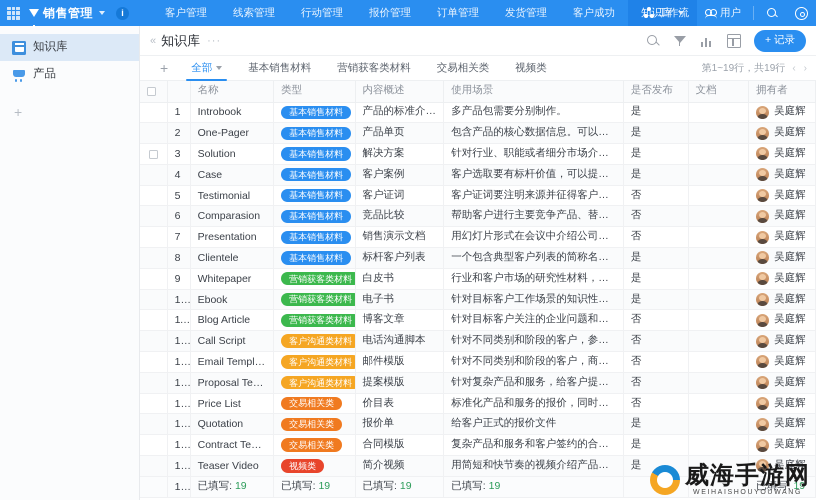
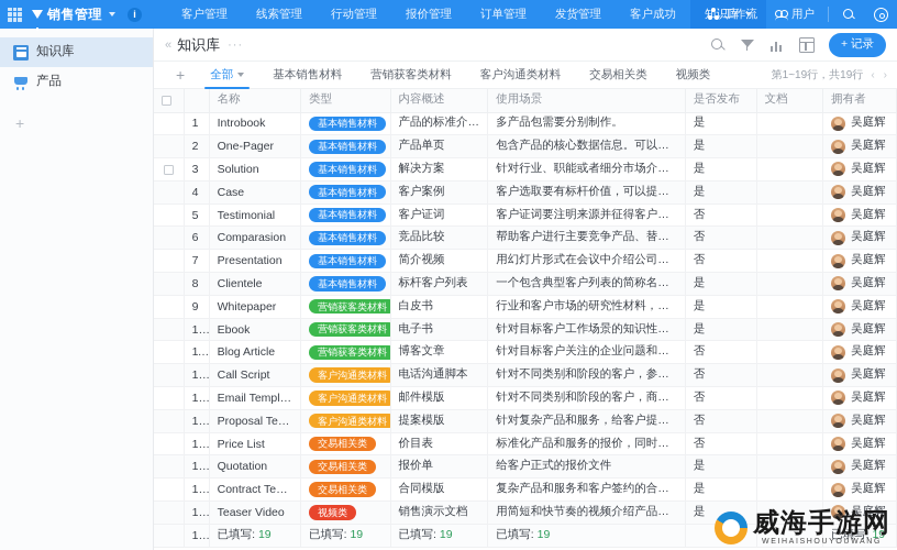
  销售管理
  i
  客户管理
  线索管理
  行动管理
  报价管理
  订单管理
  发货管理
  客户成功
  工作流
  用户
  知识库
  产品
  +
  «
  知识库
  ···
  + 记录
  +
  全部
  基本销售材料
  营销获客类材料
+ 客户沟通类材料
  交易相关类
  视频类
  第1~19行，共19行
  ‹
  ›
  		名称	类型	内容概述	使用场景	是否发布	文档	拥有者
  	1	Introbook	基本销售材料	产品的标准介绍手	多产品包需要分别制作。	是		吴庭辉
  	2	One-Pager	基本销售材料	产品单页	包含产品的核心数据信息。可以对应	是		吴庭辉
  	3	Solution	基本销售材料	解决方案	针对行业、职能或者细分市场介绍产	是		吴庭辉
  	4	Case	基本销售材料	客户案例	客户选取要有标杆价值，可以提示其	是		吴庭辉
  	5	Testimonial	基本销售材料	客户证词	客户证词要注明来源并征得客户的同	否		吴庭辉
  	6	Comparasion	基本销售材料	竞品比较	帮助客户进行主要竞争产品、替代产	否		吴庭辉
- 	7	Presentation	基本销售材料	销售演示文档	用幻灯片形式在会议中介绍公司和产	否		吴庭辉
+ 	7	Presentation	基本销售材料	简介视频	用幻灯片形式在会议中介绍公司和产	否		吴庭辉
  	8	Clientele	基本销售材料	标杆客户列表	一个包含典型客户列表的简称名称，	是		吴庭辉
  	9	Whitepaper	营销获客类材料	白皮书	行业和客户市场的研究性材料，通常	是		吴庭辉
  	10	Ebook	营销获客类材料	电子书	针对目标客户工作场景的知识性内容	是		吴庭辉
  	11	Blog Article	营销获客类材料	博客文章	针对目标客户关注的企业问题和方法	否		吴庭辉
  	12	Call Script	客户沟通类材料	电话沟通脚本	针对不同类别和阶段的客户，参考的	否		吴庭辉
  	13	Email Template	客户沟通类材料	邮件模版	针对不同类别和阶段的客户，商务邮	否		吴庭辉
  	14	Proposal Templa	客户沟通类材料	提案模版	针对复杂产品和服务，给客户提供报	否		吴庭辉
  	15	Price List	交易相关类	价目表	标准化产品和服务的报价，同时供客	否		吴庭辉
  	16	Quotation	交易相关类	报价单	给客户正式的报价文件	是		吴庭辉
  	17	Contract Templa	交易相关类	合同模版	复杂产品和服务和客户签约的合同模	是		吴庭辉
- 	18	Teaser Video	视频类	简介视频	用简短和快节奏的视频介绍产品的核	是		吴庭辉
+ 	18	Teaser Video	视频类	销售演示文档	用简短和快节奏的视频介绍产品的核	是		吴庭辉
  	19/	已填写: 19	已填写: 19	已填写: 19	已填写: 19			已填写: 19
  威海手游网
